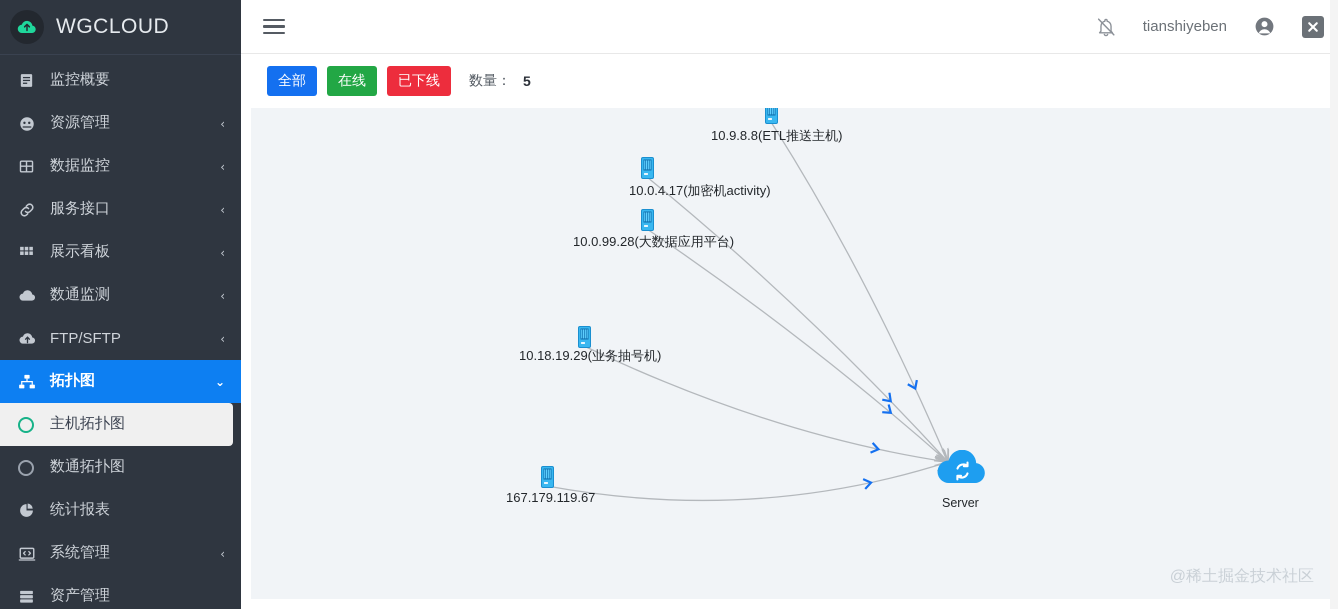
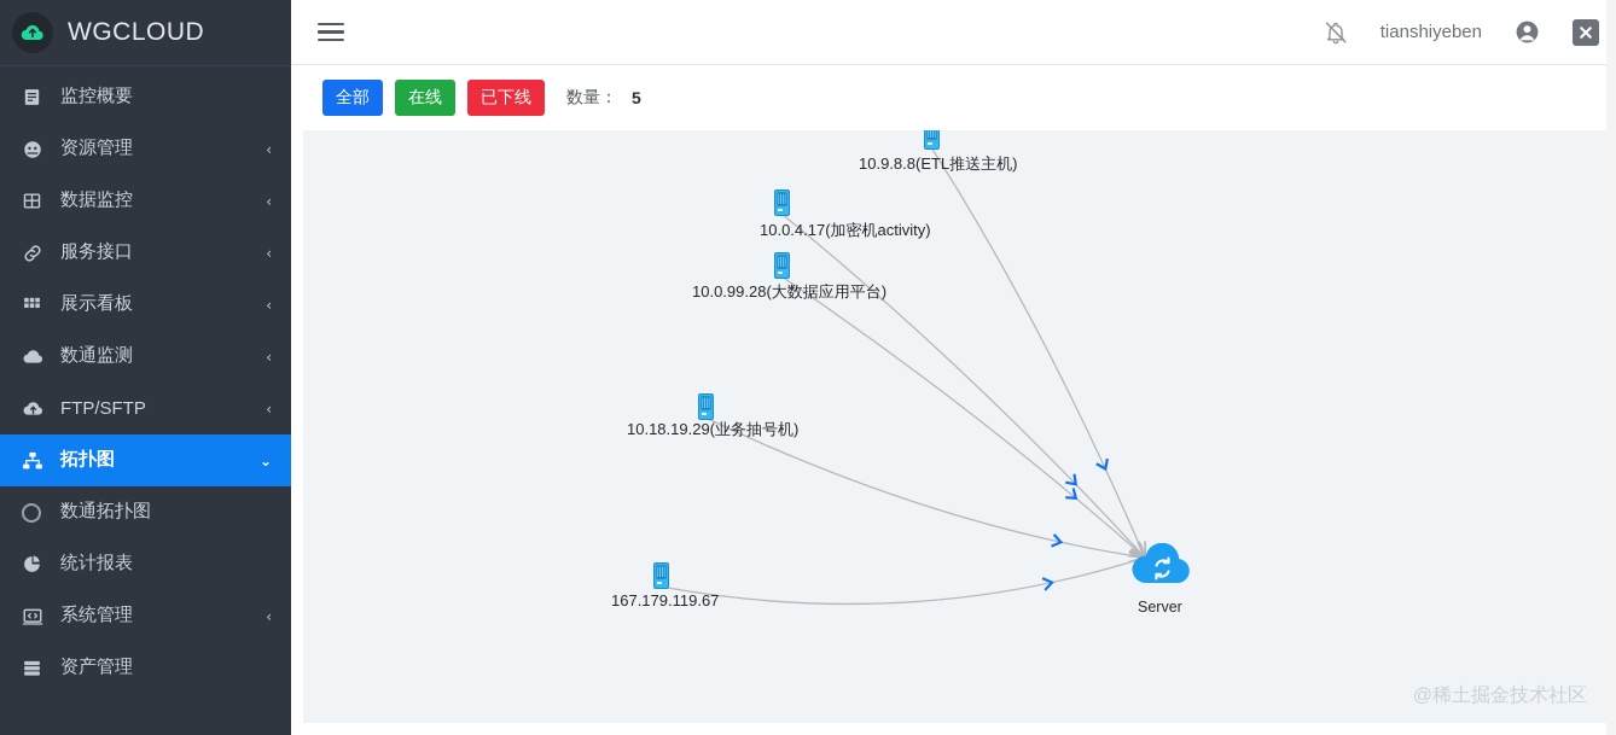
  WGCLOUD
  监控概要
  资源管理
  ‹
  数据监控
  ‹
  服务接口
  ‹
  展示看板
  ‹
  数通监测
  ‹
  FTP/SFTP
  ‹
  拓扑图
  ⌄
- 主机拓扑图
  数通拓扑图
  统计报表
  系统管理
  ‹
  资产管理
  tianshiyeben
  全部
  在线
  已下线
  数量：
  5
  10.9.8.8(ETL推送主机)
  10.0.4.17(加密机activity)
  10.0.99.28(大数据应用平台)
  10.18.19.29(业务抽号机)
  167.179.119.67
  Server
  @稀土掘金技术社区
